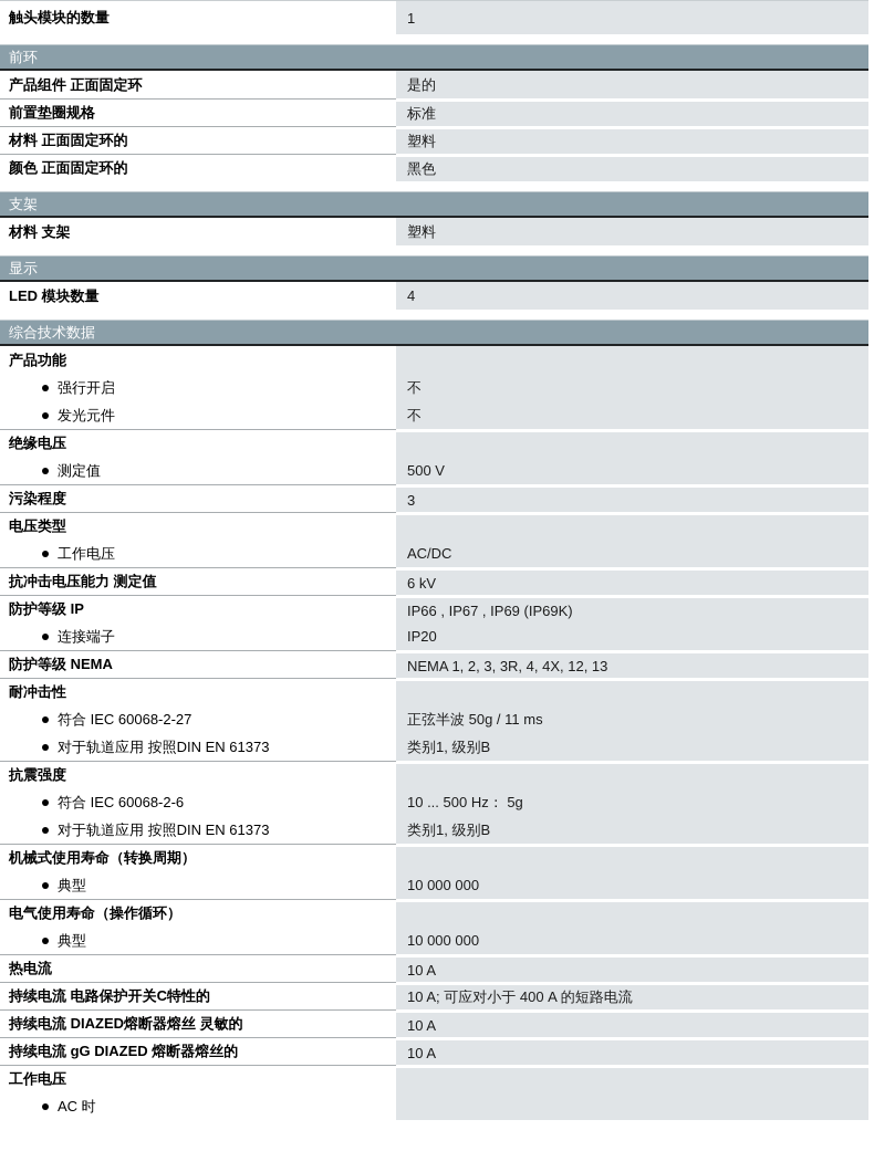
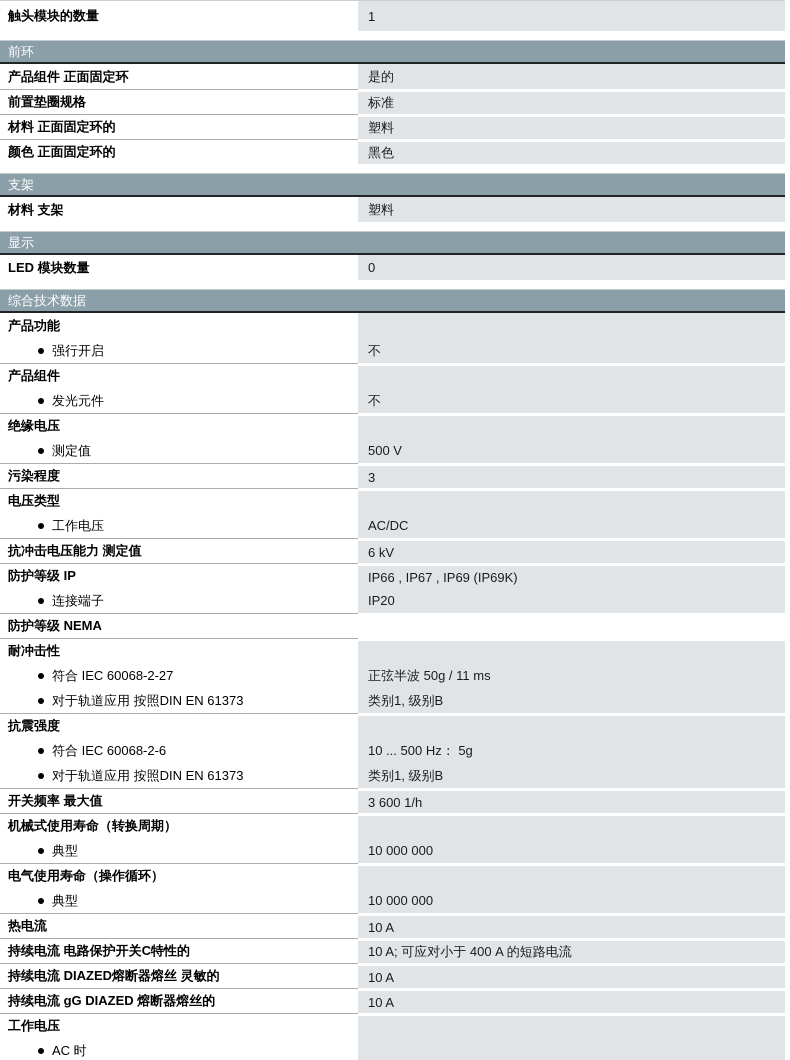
  触头模块的数量
  1
  前环
  产品组件 正面固定环
  是的
  前置垫圈规格
  标准
  材料 正面固定环的
  塑料
  颜色 正面固定环的
  黑色
  支架
  材料 支架
  塑料
  显示
  LED 模块数量
- 4
+ 0
  综合技术数据
  产品功能
  强行开启
  不
+ 产品组件
  发光元件
  不
  绝缘电压
  测定值
  500 V
  污染程度
  3
  电压类型
  工作电压
  AC/DC
  抗冲击电压能力 测定值
  6 kV
  防护等级 IP
  IP66 , IP67 , IP69 (IP69K)
  连接端子
  IP20
  防护等级 NEMA
- NEMA 1, 2, 3, 3R, 4, 4X, 12, 13
  耐冲击性
  符合 IEC 60068-2-27
  正弦半波 50g / 11 ms
  对于轨道应用 按照DIN EN 61373
  类别1, 级别B
  抗震强度
  符合 IEC 60068-2-6
  10 ... 500 Hz： 5g
  对于轨道应用 按照DIN EN 61373
  类别1, 级别B
+ 开关频率 最大值
+ 3 600 1/h
  机械式使用寿命（转换周期）
  典型
  10 000 000
  电气使用寿命（操作循环）
  典型
  10 000 000
  热电流
  10 A
  持续电流 电路保护开关C特性的
  10 A; 可应对小于 400 A 的短路电流
  持续电流 DIAZED熔断器熔丝 灵敏的
  10 A
  持续电流 gG DIAZED 熔断器熔丝的
  10 A
  工作电压
  AC 时
